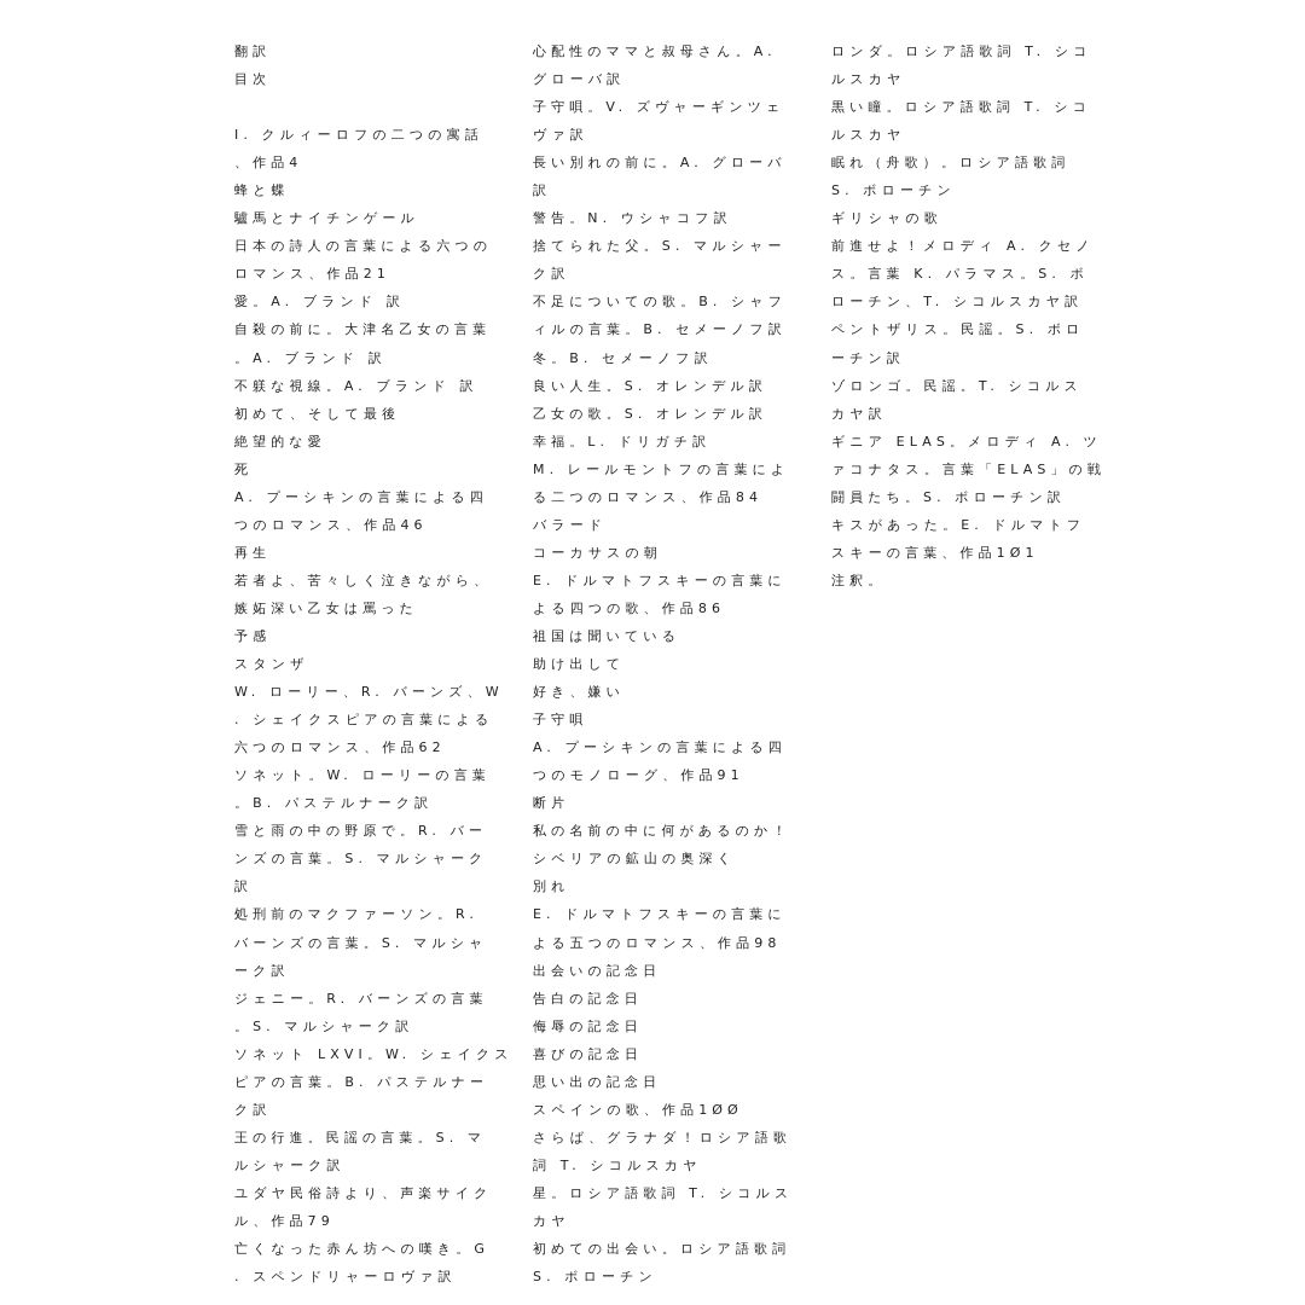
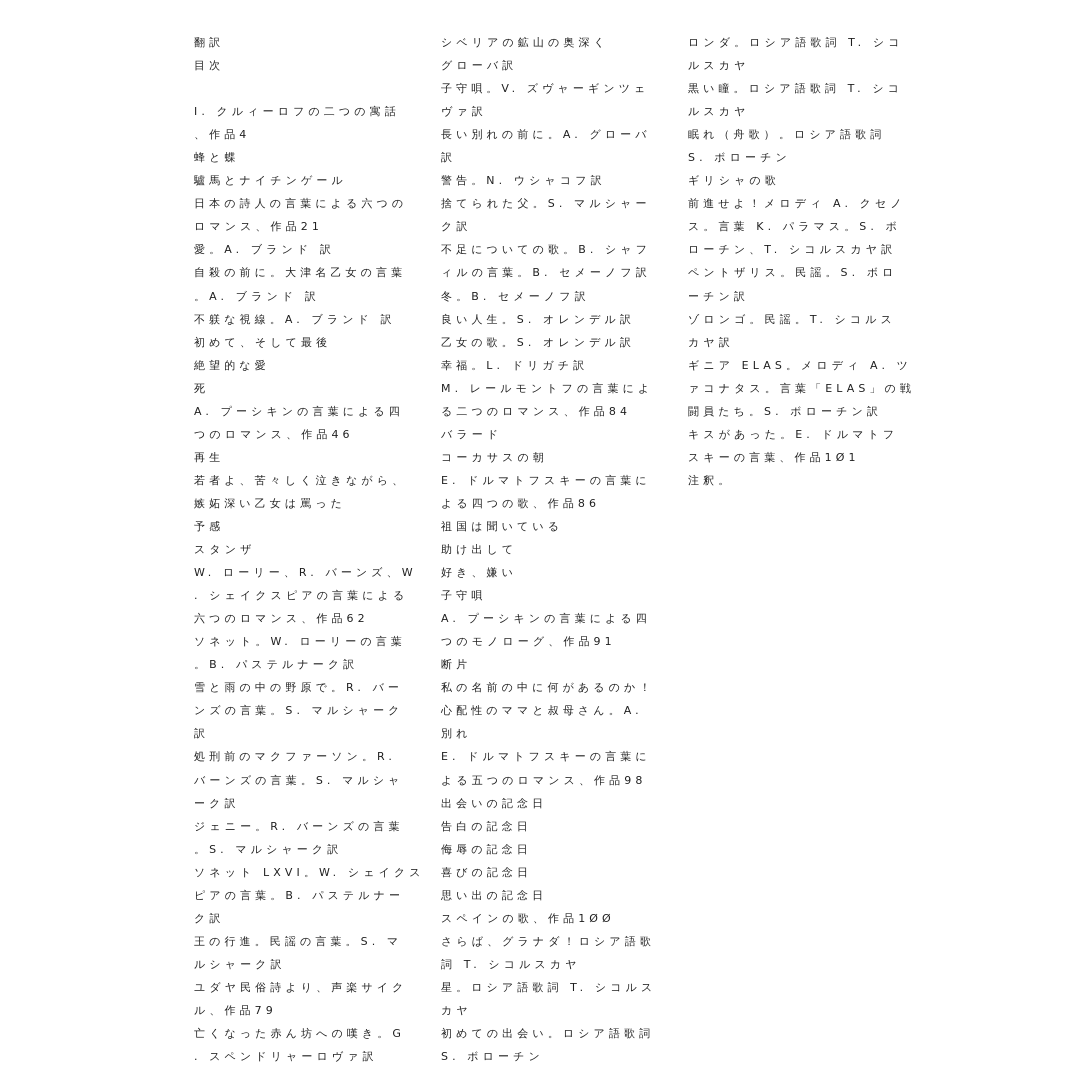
  翻訳
  目次
  I. クルィーロフの二つの寓話
  、作品4
  蜂と蝶
  驢馬とナイチンゲール
  日本の詩人の言葉による六つの
  ロマンス、作品21
  愛。A. ブランド 訳
  自殺の前に。大津名乙女の言葉
  。A. ブランド 訳
  不躾な視線。A. ブランド 訳
  初めて、そして最後
  絶望的な愛
  死
  A. プーシキンの言葉による四
  つのロマンス、作品46
  再生
  若者よ、苦々しく泣きながら、
  嫉妬深い乙女は罵った
  予感
  スタンザ
  W. ローリー、R. バーンズ、W
  . シェイクスピアの言葉による
  六つのロマンス、作品62
  ソネット。W. ローリーの言葉
  。B. パステルナーク訳
  雪と雨の中の野原で。R. バー
  ンズの言葉。S. マルシャーク
  訳
  処刑前のマクファーソン。R.
  バーンズの言葉。S. マルシャ
  ーク訳
  ジェニー。R. バーンズの言葉
  。S. マルシャーク訳
  ソネット LXVI。W. シェイクス
  ピアの言葉。B. パステルナー
  ク訳
  王の行進。民謡の言葉。S. マ
  ルシャーク訳
  ユダヤ民俗詩より、声楽サイク
  ル、作品79
  亡くなった赤ん坊への嘆き。G
  . スペンドリャーロヴァ訳
- 心配性のママと叔母さん。A.
+ シベリアの鉱山の奥深く
  グローバ訳
  子守唄。V. ズヴャーギンツェ
  ヴァ訳
  長い別れの前に。A. グローバ
  訳
  警告。N. ウシャコフ訳
  捨てられた父。S. マルシャー
  ク訳
  不足についての歌。B. シャフ
  ィルの言葉。B. セメーノフ訳
  冬。B. セメーノフ訳
  良い人生。S. オレンデル訳
  乙女の歌。S. オレンデル訳
  幸福。L. ドリガチ訳
  M. レールモントフの言葉によ
  る二つのロマンス、作品84
  バラード
  コーカサスの朝
  E. ドルマトフスキーの言葉に
  よる四つの歌、作品86
  祖国は聞いている
  助け出して
  好き、嫌い
  子守唄
  A. プーシキンの言葉による四
  つのモノローグ、作品91
  断片
  私の名前の中に何があるのか！
- シベリアの鉱山の奥深く
+ 心配性のママと叔母さん。A.
  別れ
  E. ドルマトフスキーの言葉に
  よる五つのロマンス、作品98
  出会いの記念日
  告白の記念日
  侮辱の記念日
  喜びの記念日
  思い出の記念日
  スペインの歌、作品1ØØ
  さらば、グラナダ！ロシア語歌
  詞 T. シコルスカヤ
  星。ロシア語歌詞 T. シコルス
  カヤ
  初めての出会い。ロシア語歌詞
  S. ボローチン
  ロンダ。ロシア語歌詞 T. シコ
  ルスカヤ
  黒い瞳。ロシア語歌詞 T. シコ
  ルスカヤ
  眠れ（舟歌）。ロシア語歌詞
  S. ボローチン
  ギリシャの歌
  前進せよ！メロディ A. クセノ
  ス。言葉 K. パラマス。S. ボ
  ローチン、T. シコルスカヤ訳
  ペントザリス。民謡。S. ボロ
  ーチン訳
  ゾロンゴ。民謡。T. シコルス
  カヤ訳
  ギニア ELAS。メロディ A. ツ
  ァコナタス。言葉「ELAS」の戦
  闘員たち。S. ボローチン訳
  キスがあった。E. ドルマトフ
  スキーの言葉、作品1Ø1
  注釈。
